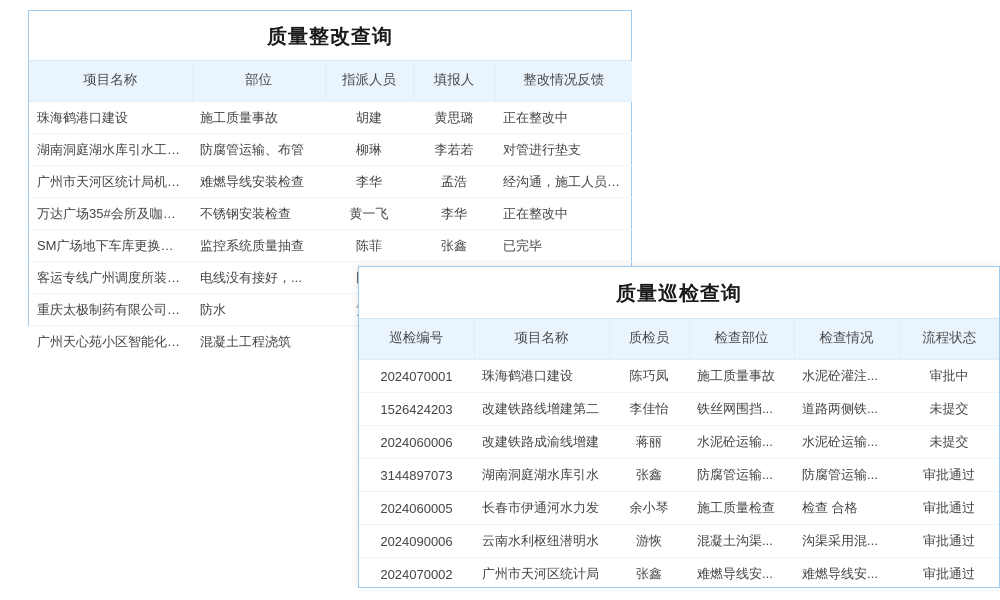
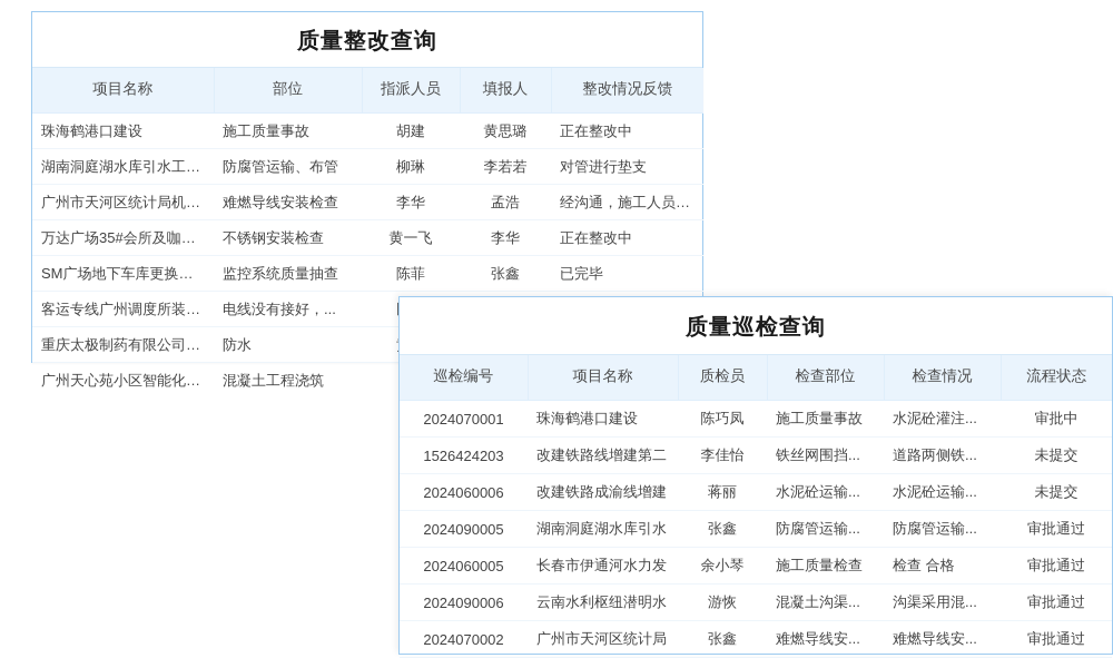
  质量整改查询
  项目名称	部位	指派人员	填报人	整改情况反馈
  珠海鹤港口建设	施工质量事故	胡建	黄思璐	正在整改中
  湖南洞庭湖水库引水工程施	防腐管运输、布管	柳琳	李若若	对管进行垫支
  广州市天河区统计局机房改	难燃导线安装检查	李华	孟浩	经沟通，施工人员已...
  万达广场35#会所及咖啡厅!	不锈钢安装检查	黄一飞	李华	正在整改中
  SM广场地下车库更换摄像t	监控系统质量抽查	陈菲	张鑫	已完毕
  重庆太极制药有限公司亳州	防水
  广州天心苑小区智能化系统	混凝土工程浇筑
  质量巡检查询
  巡检编号	项目名称	质检员	检查部位	检查情况	流程状态
  2024070001	珠海鹤港口建设	陈巧凤	施工质量事故	水泥砼灌注...	审批中
  1526424203	改建铁路线增建第二	李佳怡	铁丝网围挡...	道路两侧铁...	未提交
  2024060006	改建铁路成渝线增建	蒋丽	水泥砼运输...	水泥砼运输...	未提交
- 3144897073	湖南洞庭湖水库引水	张鑫	防腐管运输...	防腐管运输...	审批通过
+ 2024090005	湖南洞庭湖水库引水	张鑫	防腐管运输...	防腐管运输...	审批通过
  2024060005	长春市伊通河水力发	余小琴	施工质量检查	检查 合格	审批通过
  2024090006	云南水利枢纽潜明水	游恢	混凝土沟渠...	沟渠采用混...	审批通过
  2024070002	广州市天河区统计局	张鑫	难燃导线安...	难燃导线安...	审批通过
